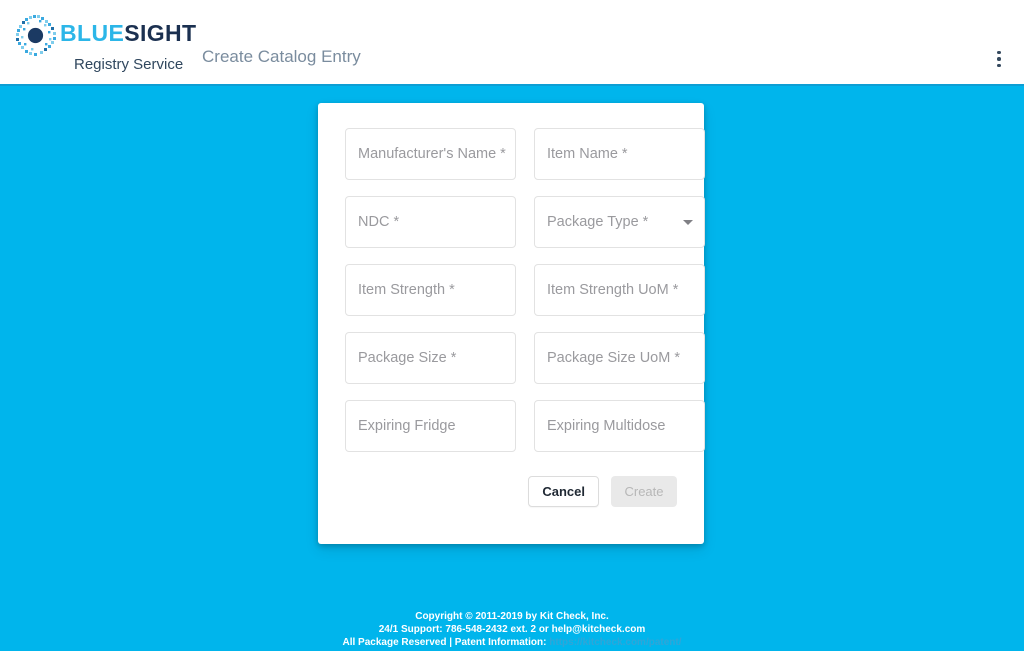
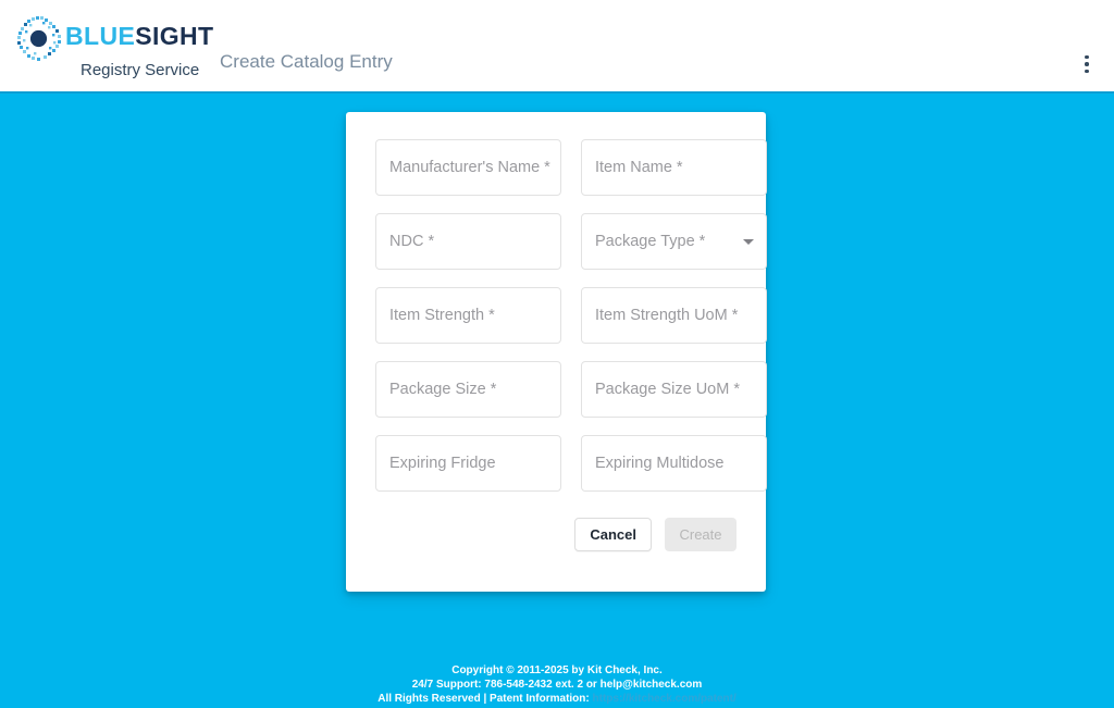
  BLUESIGHT
  Registry Service
  Create Catalog Entry
  Manufacturer's Name *
  Item Name *
  NDC *
  Package Type *
  Item Strength *
  Item Strength UoM *
  Package Size *
  Package Size UoM *
  Expiring Fridge
  Expiring Multidose
  Cancel
  Create
- Copyright © 2011-2019 by Kit Check, Inc.
+ Copyright © 2011-2025 by Kit Check, Inc.
- 24/1 Support: 786-548-2432 ext. 2 or help@kitcheck.com
+ 24/7 Support: 786-548-2432 ext. 2 or help@kitcheck.com
- All Package Reserved | Patent Information: https://kitcheck.com/patent/
+ All Rights Reserved | Patent Information: https://kitcheck.com/patent/
